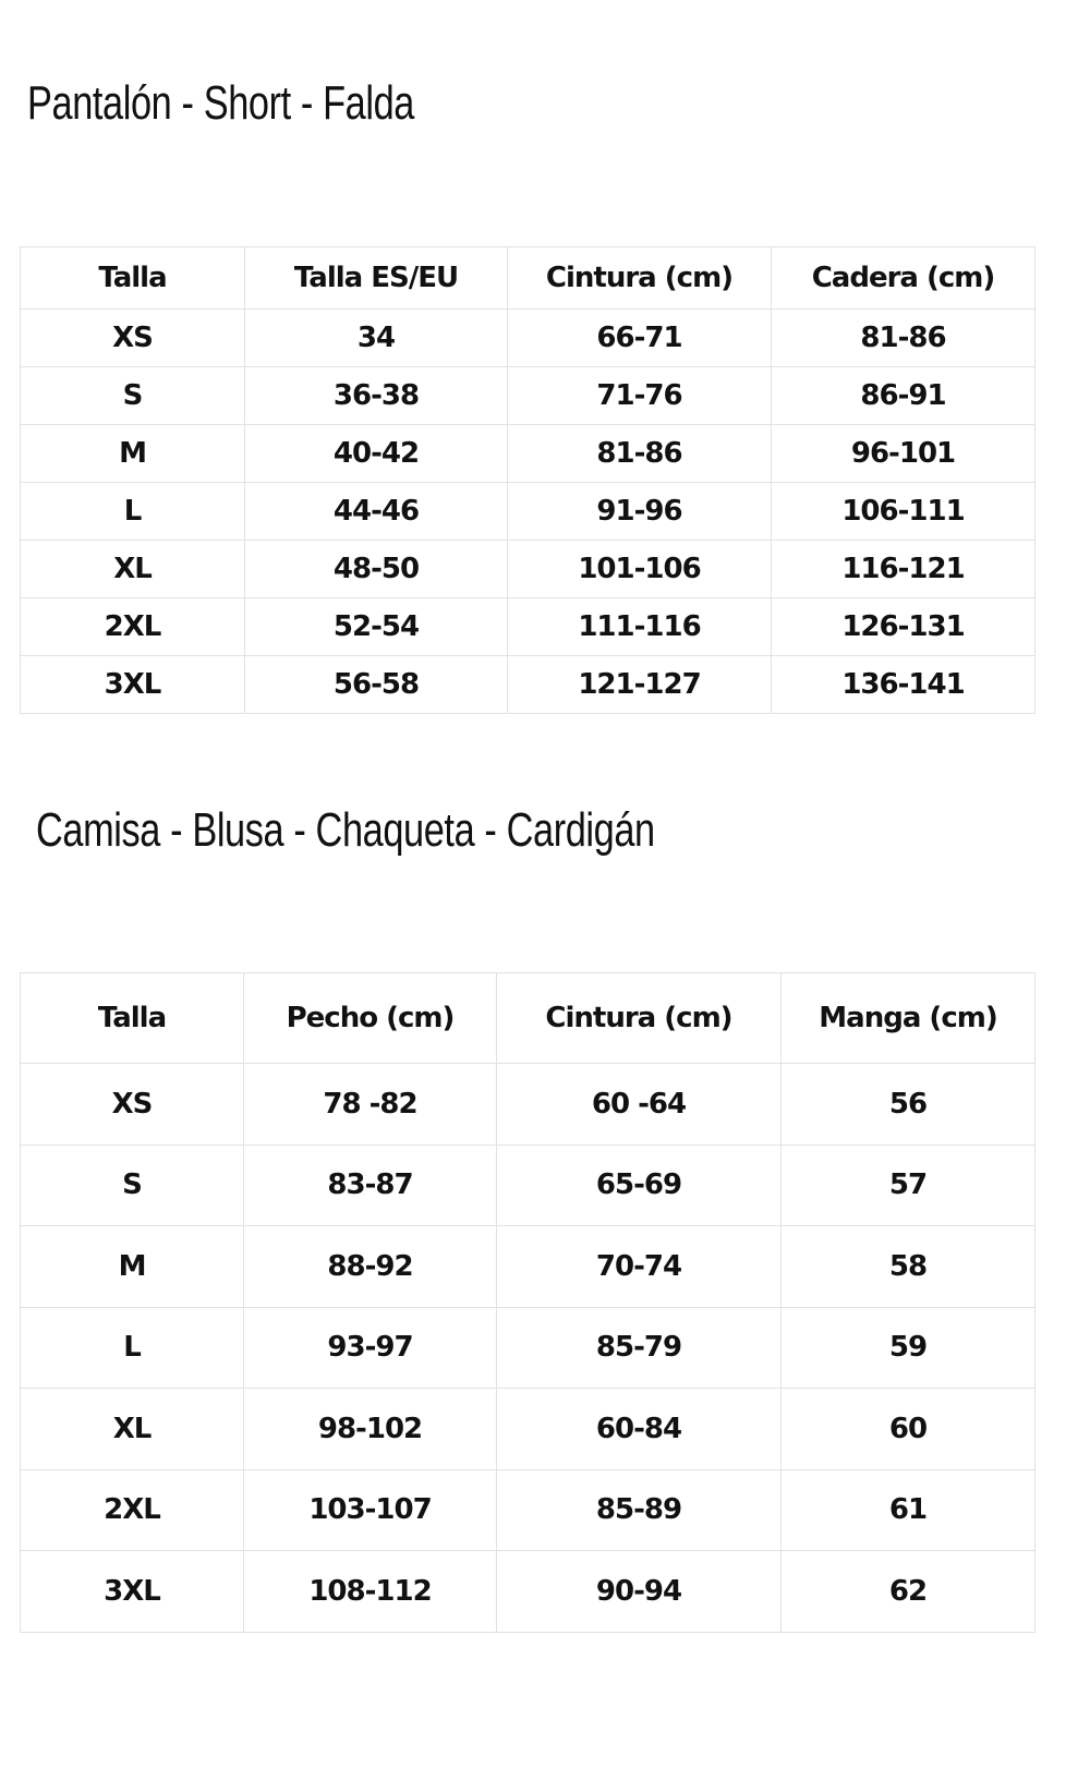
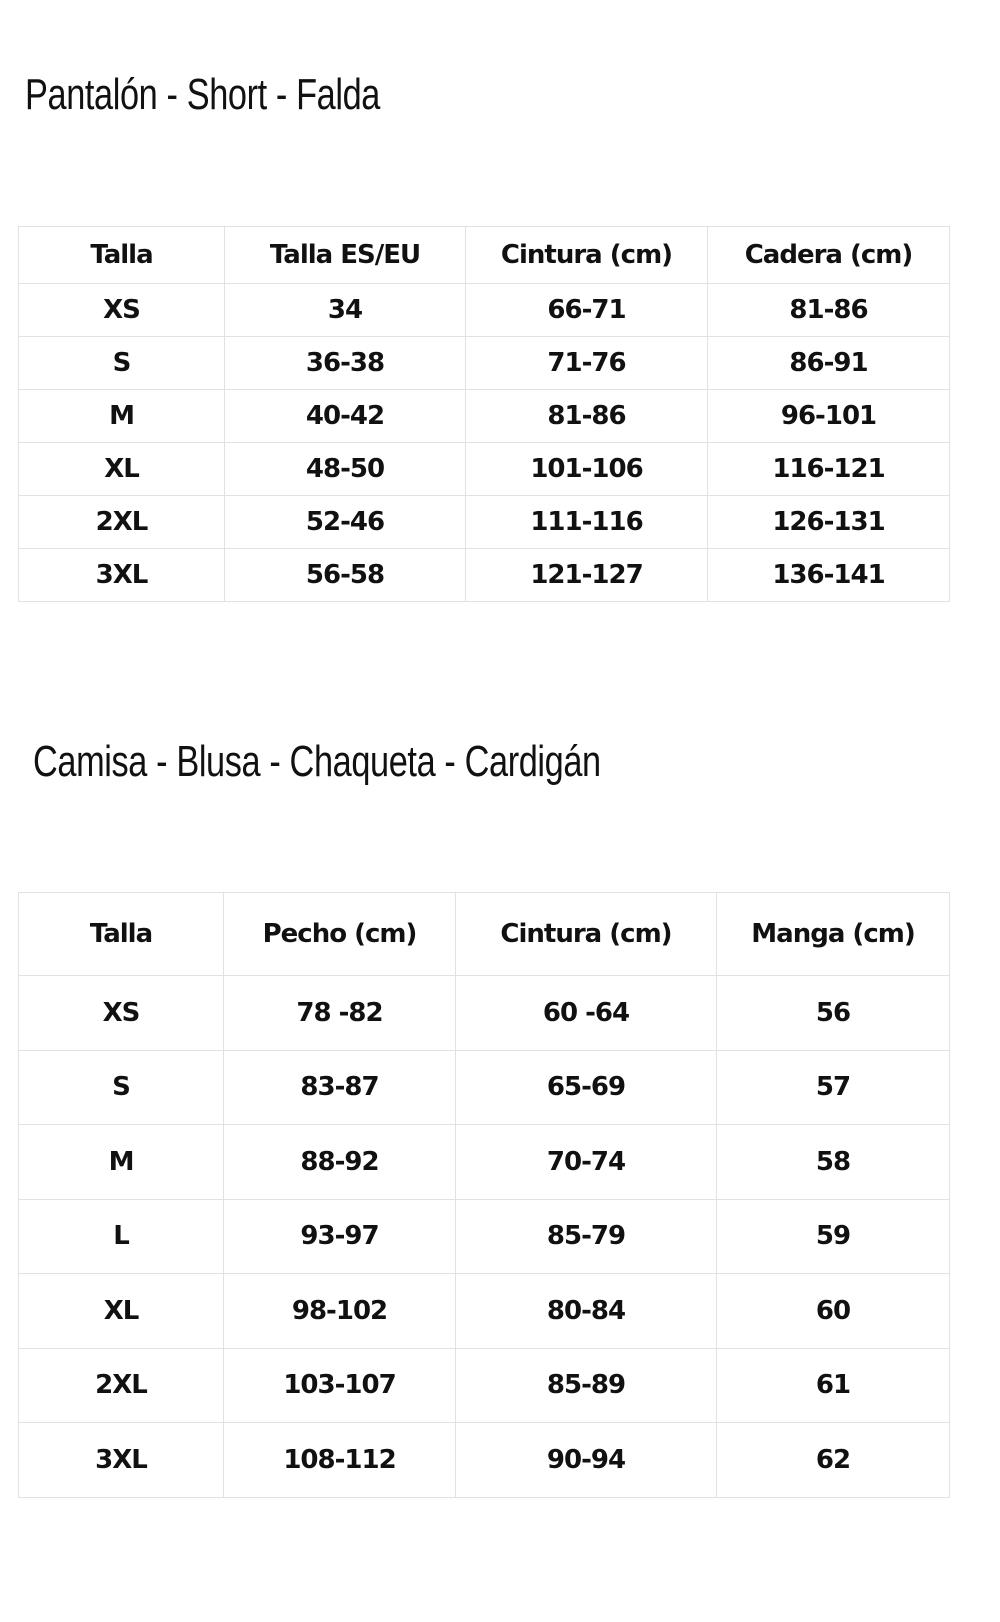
  Pantalón - Short - Falda
  Talla	Talla ES/EU	Cintura (cm)	Cadera (cm)
  XS	34	66-71	81-86
  S	36-38	71-76	86-91
  M	40-42	81-86	96-101
- L	44-46	91-96	106-111
  XL	48-50	101-106	116-121
- 2XL	52-54	111-116	126-131
+ 2XL	52-46	111-116	126-131
  3XL	56-58	121-127	136-141
  Camisa - Blusa - Chaqueta - Cardigán
  Talla	Pecho (cm)	Cintura (cm)	Manga (cm)
  XS	78 -82	60 -64	56
  S	83-87	65-69	57
  M	88-92	70-74	58
  L	93-97	85-79	59
- XL	98-102	60-84	60
+ XL	98-102	80-84	60
  2XL	103-107	85-89	61
  3XL	108-112	90-94	62
